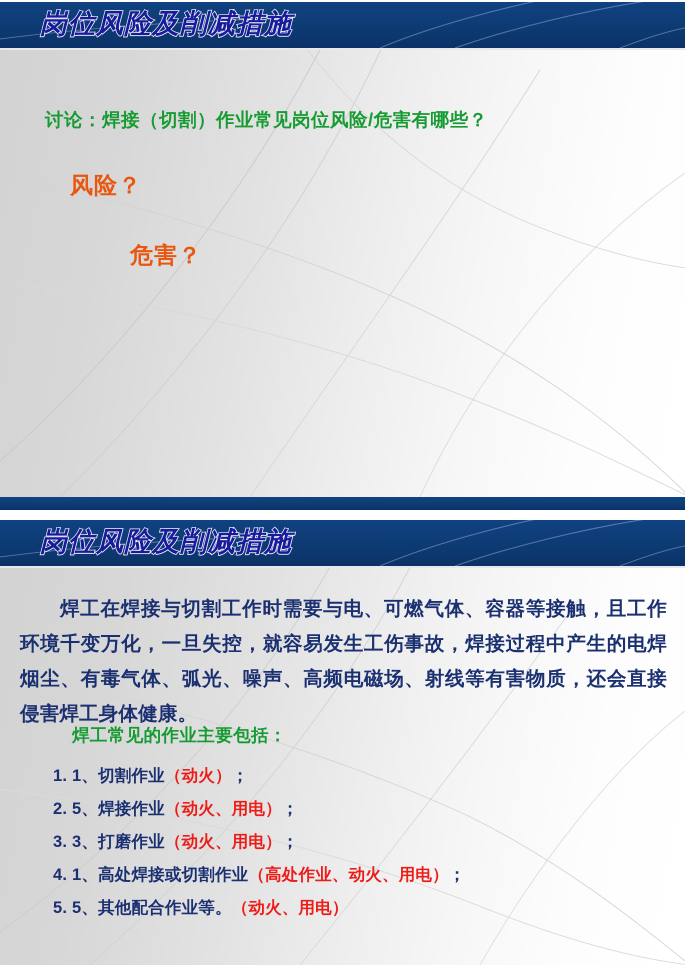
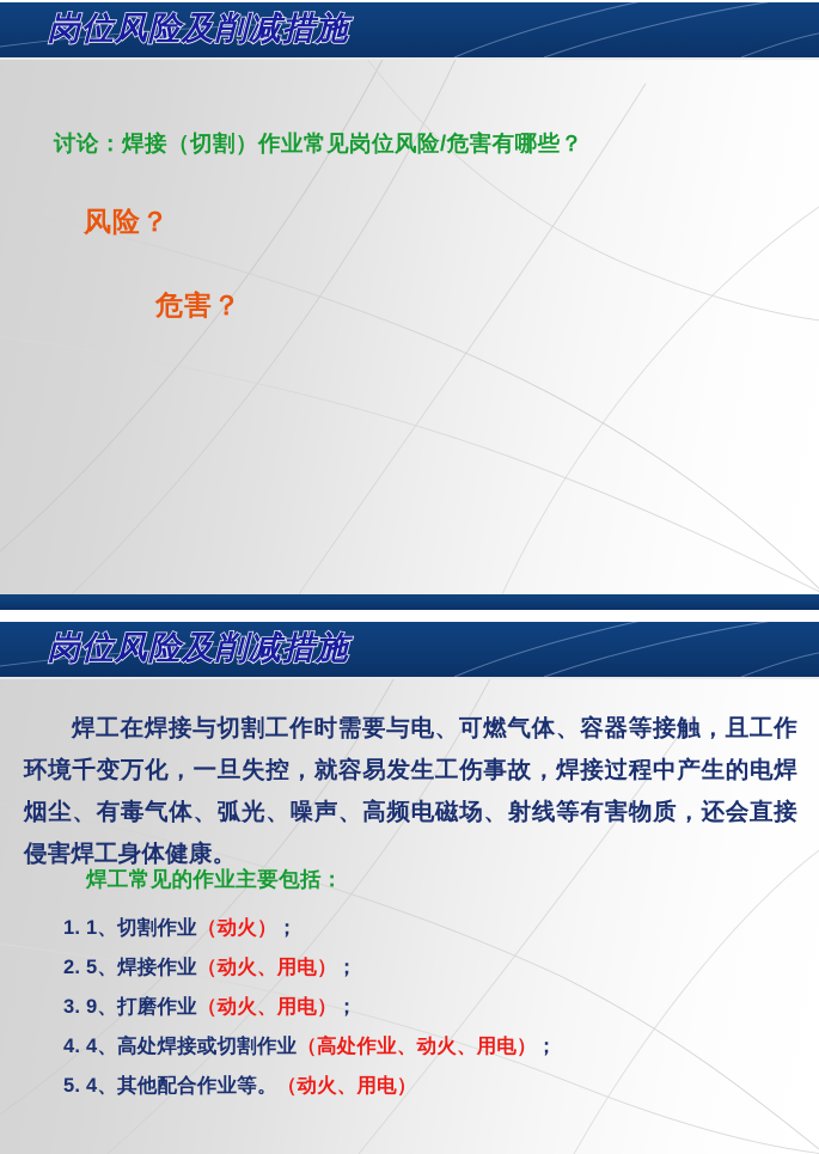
  岗位风险及削减措施
  讨论：焊接（切割）作业常见岗位风险/危害有哪些？
  风险？
  危害？
  岗位风险及削减措施
  焊工在焊接与切割工作时需要与电、可燃气体、容器等接触，且工作环境千变万化，一旦失控，就容易发生工伤事故，焊接过程中产生的电焊烟尘、有毒气体、弧光、噪声、高频电磁场、射线等有害物质，还会直接侵害焊工身体健康。
  焊工常见的作业主要包括：
  1、切割作业（动火）；
  5、焊接作业（动火、用电）；
- 3、打磨作业（动火、用电）；
+ 9、打磨作业（动火、用电）；
- 1、高处焊接或切割作业（高处作业、动火、用电）；
+ 4、高处焊接或切割作业（高处作业、动火、用电）；
- 5、其他配合作业等。（动火、用电）
+ 4、其他配合作业等。（动火、用电）
